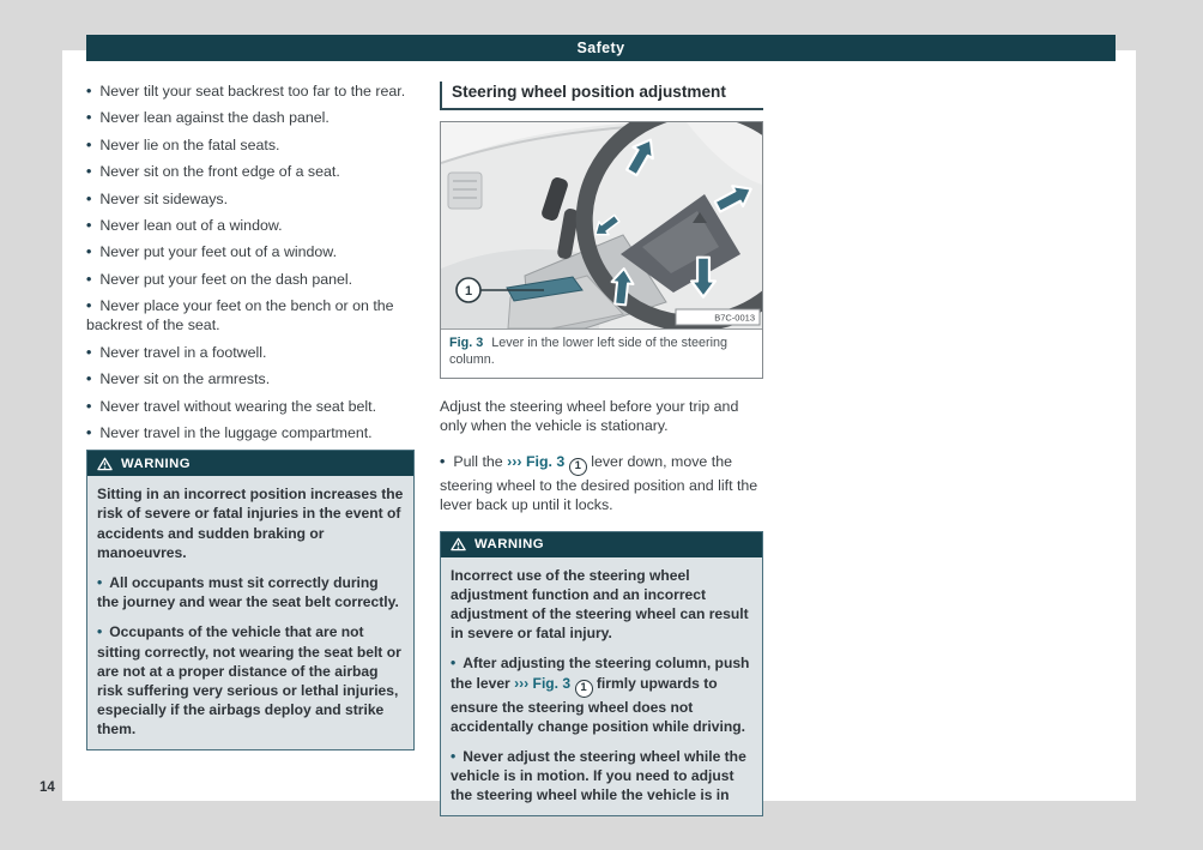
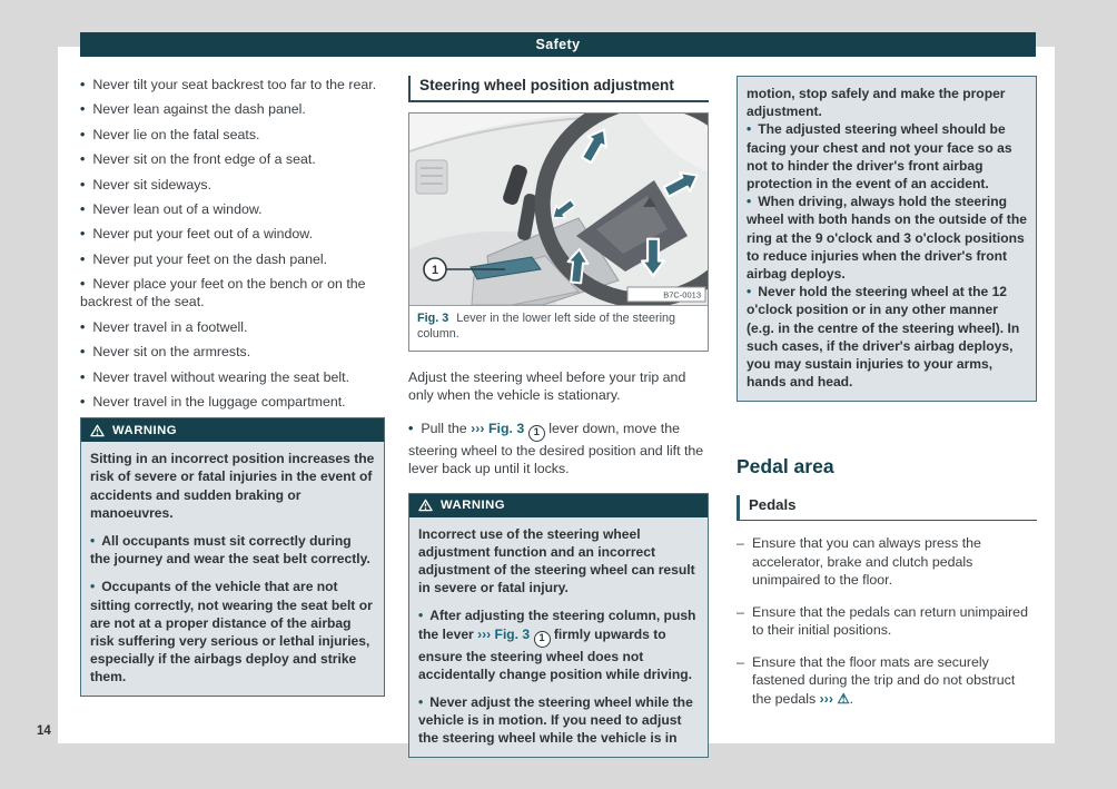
  Safety
  Never tilt your seat backrest too far to the rear.
  Never lean against the dash panel.
  Never lie on the fatal seats.
  Never sit on the front edge of a seat.
  Never sit sideways.
  Never lean out of a window.
  Never put your feet out of a window.
  Never put your feet on the dash panel.
  Never place your feet on the bench or on the backrest of the seat.
  Never travel in a footwell.
  Never sit on the armrests.
  Never travel without wearing the seat belt.
  Never travel in the luggage compartment.
  WARNING
  Sitting in an incorrect position increases the risk of severe or fatal injuries in the event of accidents and sudden braking or manoeuvres.
  All occupants must sit correctly during the journey and wear the seat belt correctly.
  Occupants of the vehicle that are not sitting correctly, not wearing the seat belt or are not at a proper distance of the airbag risk suffering very serious or lethal injuries, especially if the airbags deploy and strike them.
  Steering wheel position adjustment
  1
  B7C-0013
  Fig. 3 Lever in the lower left side of the steering column.
  Adjust the steering wheel before your trip and only when the vehicle is stationary.
  Pull the ››› Fig. 3 1 lever down, move the steering wheel to the desired position and lift the lever back up until it locks.
  WARNING
  Incorrect use of the steering wheel adjustment function and an incorrect adjustment of the steering wheel can result in severe or fatal injury.
  After adjusting the steering column, push the lever ››› Fig. 3 1 firmly upwards to ensure the steering wheel does not accidentally change position while driving.
  Never adjust the steering wheel while the vehicle is in motion. If you need to adjust the steering wheel while the vehicle is in
+ motion, stop safely and make the proper adjustment.
+ The adjusted steering wheel should be facing your chest and not your face so as not to hinder the driver's front airbag protection in the event of an accident.
+ When driving, always hold the steering wheel with both hands on the outside of the ring at the 9 o'clock and 3 o'clock positions to reduce injuries when the driver's front airbag deploys.
+ Never hold the steering wheel at the 12 o'clock position or in any other manner (e.g. in the centre of the steering wheel). In such cases, if the driver's airbag deploys, you may sustain injuries to your arms, hands and head.
+ Pedal area
+ Pedals
+ Ensure that you can always press the accelerator, brake and clutch pedals unimpaired to the floor.
+ Ensure that the pedals can return unimpaired to their initial positions.
+ Ensure that the floor mats are securely fastened during the trip and do not obstruct the pedals ››› ⚠.
  14
